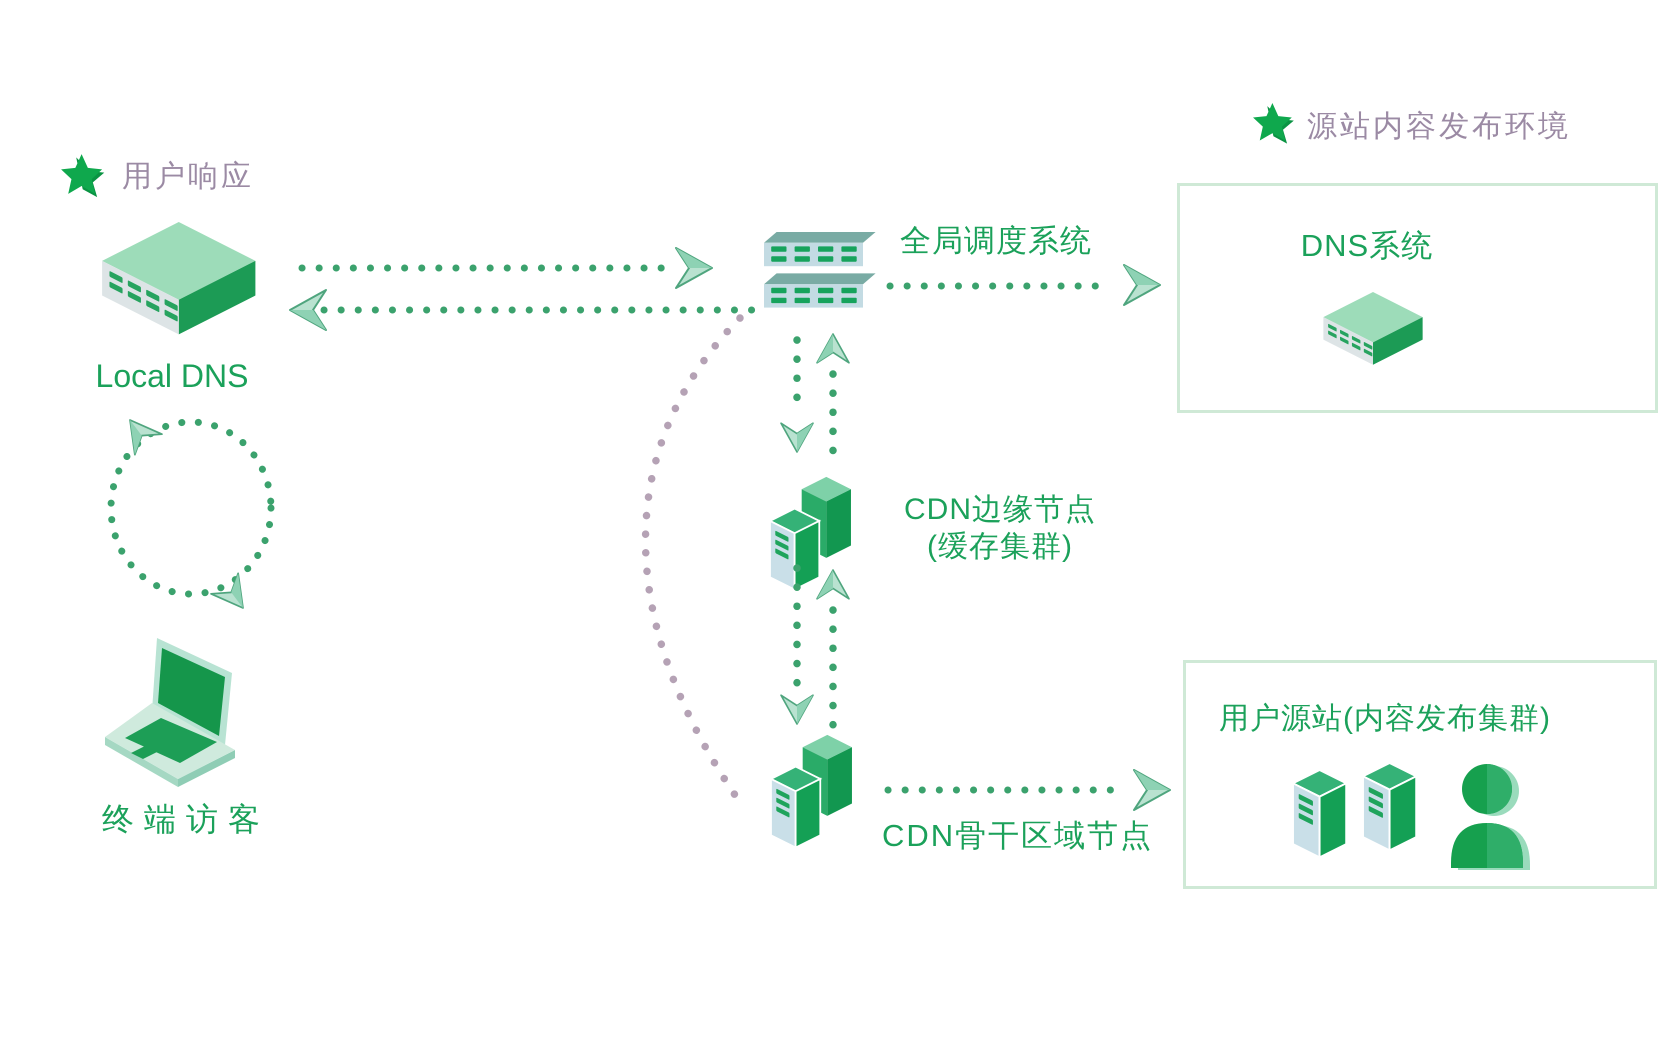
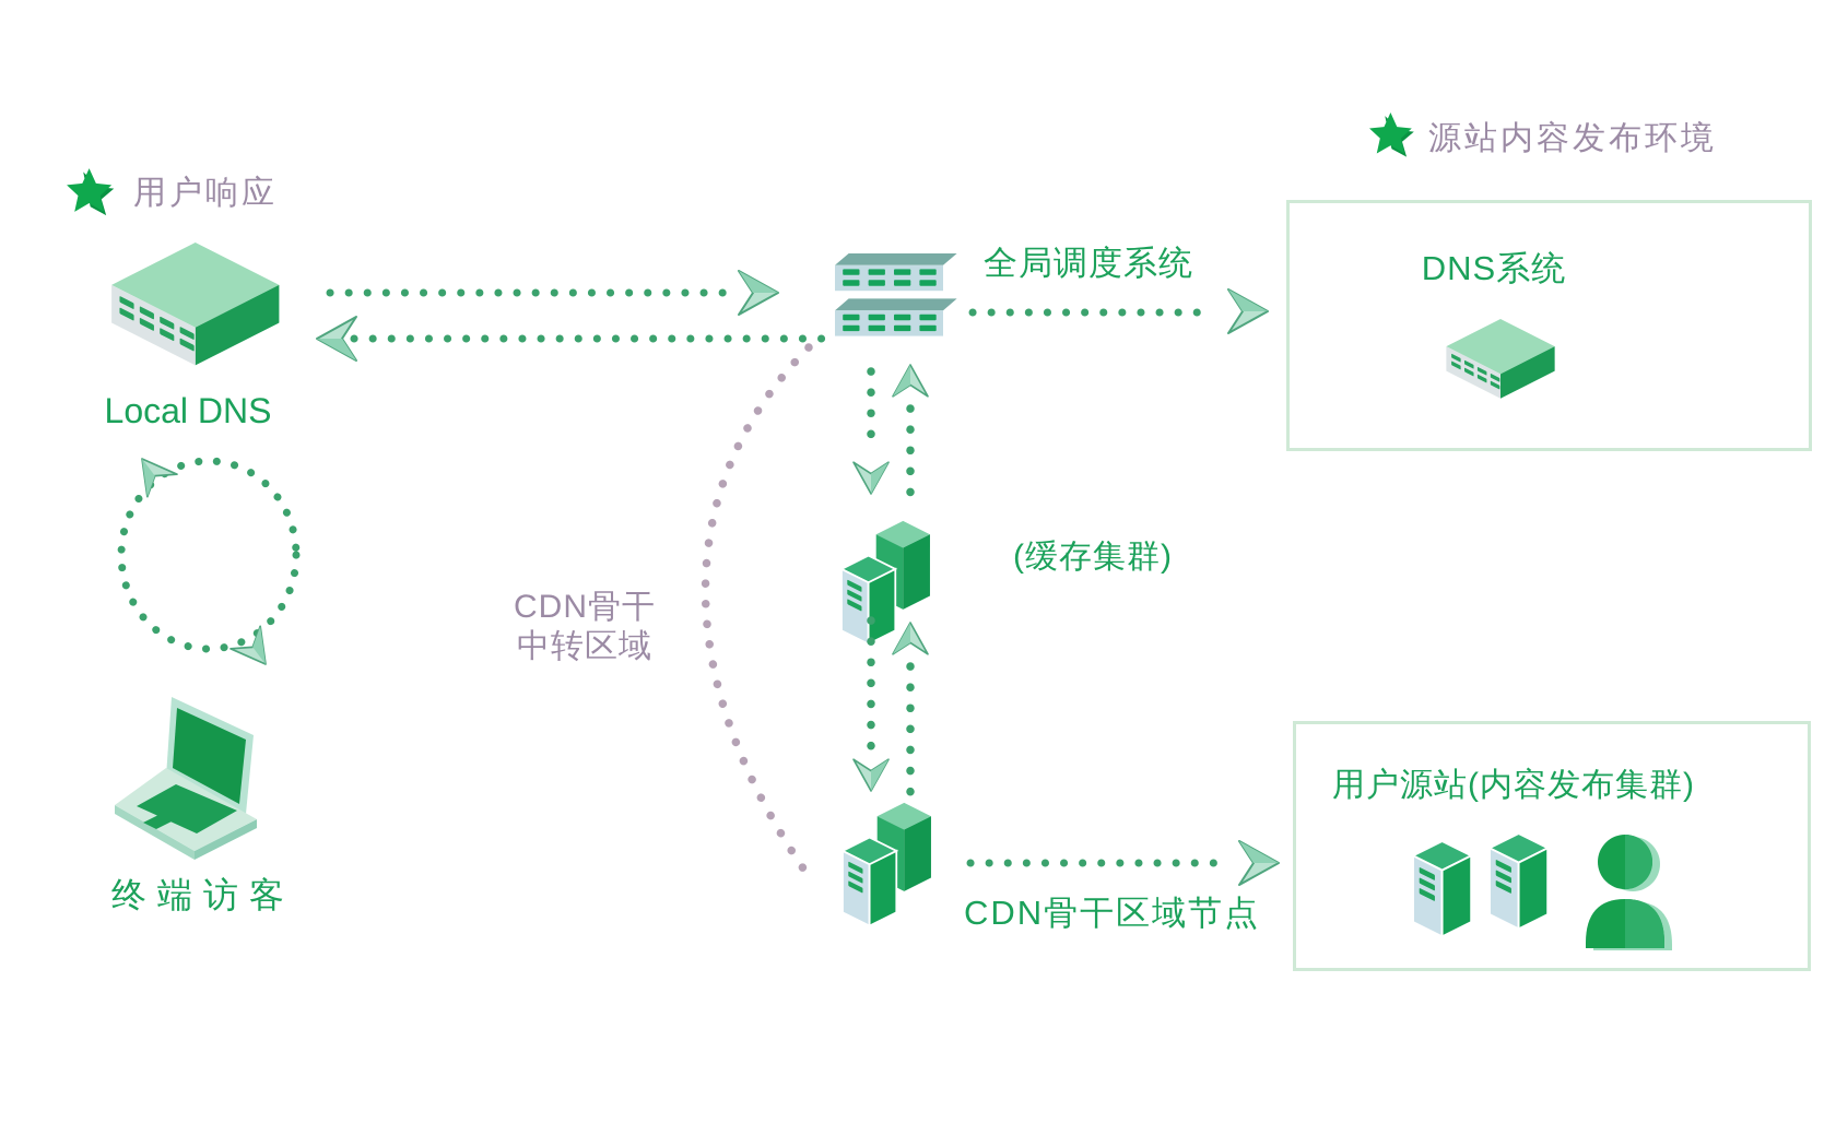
  用户响应
  源站内容发布环境
  Local DNS
  终端访客
  全局调度系统
  DNS系统
- CDN边缘节点
  (缓存集群)
+ CDN骨干
+ 中转区域
  CDN骨干区域节点
  用户源站(内容发布集群)
